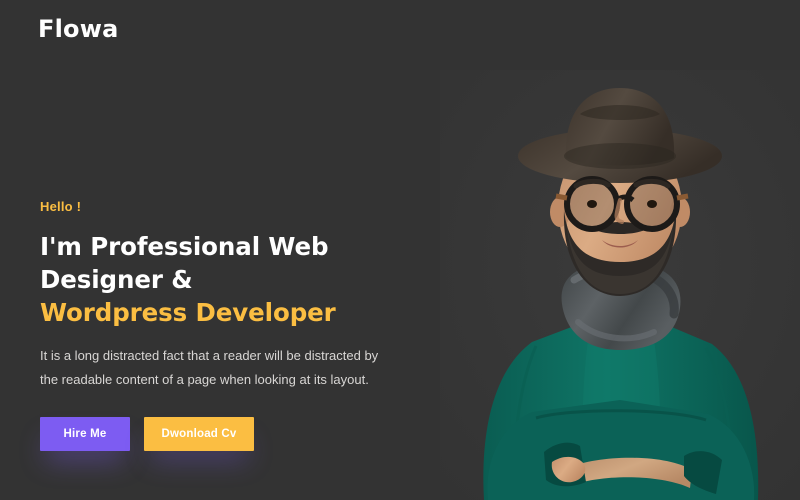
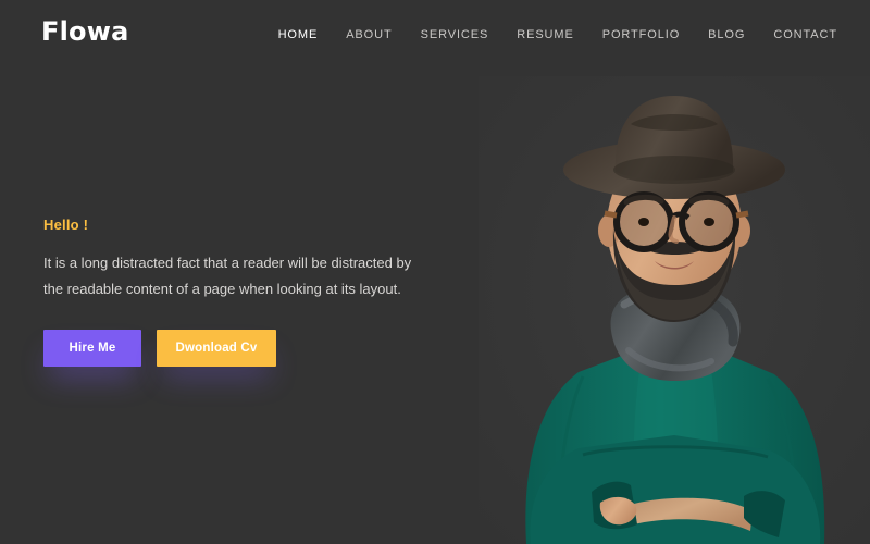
  Flowa
+ HOME
+ ABOUT
+ SERVICES
+ RESUME
+ PORTFOLIO
+ BLOG
+ CONTACT
  Hello !
- I'm Professional Web Designer &
- Wordpress Developer
  It is a long distracted fact that a reader will be distracted by the readable content of a page when looking at its layout.
  Hire Me
  Dwonload Cv
